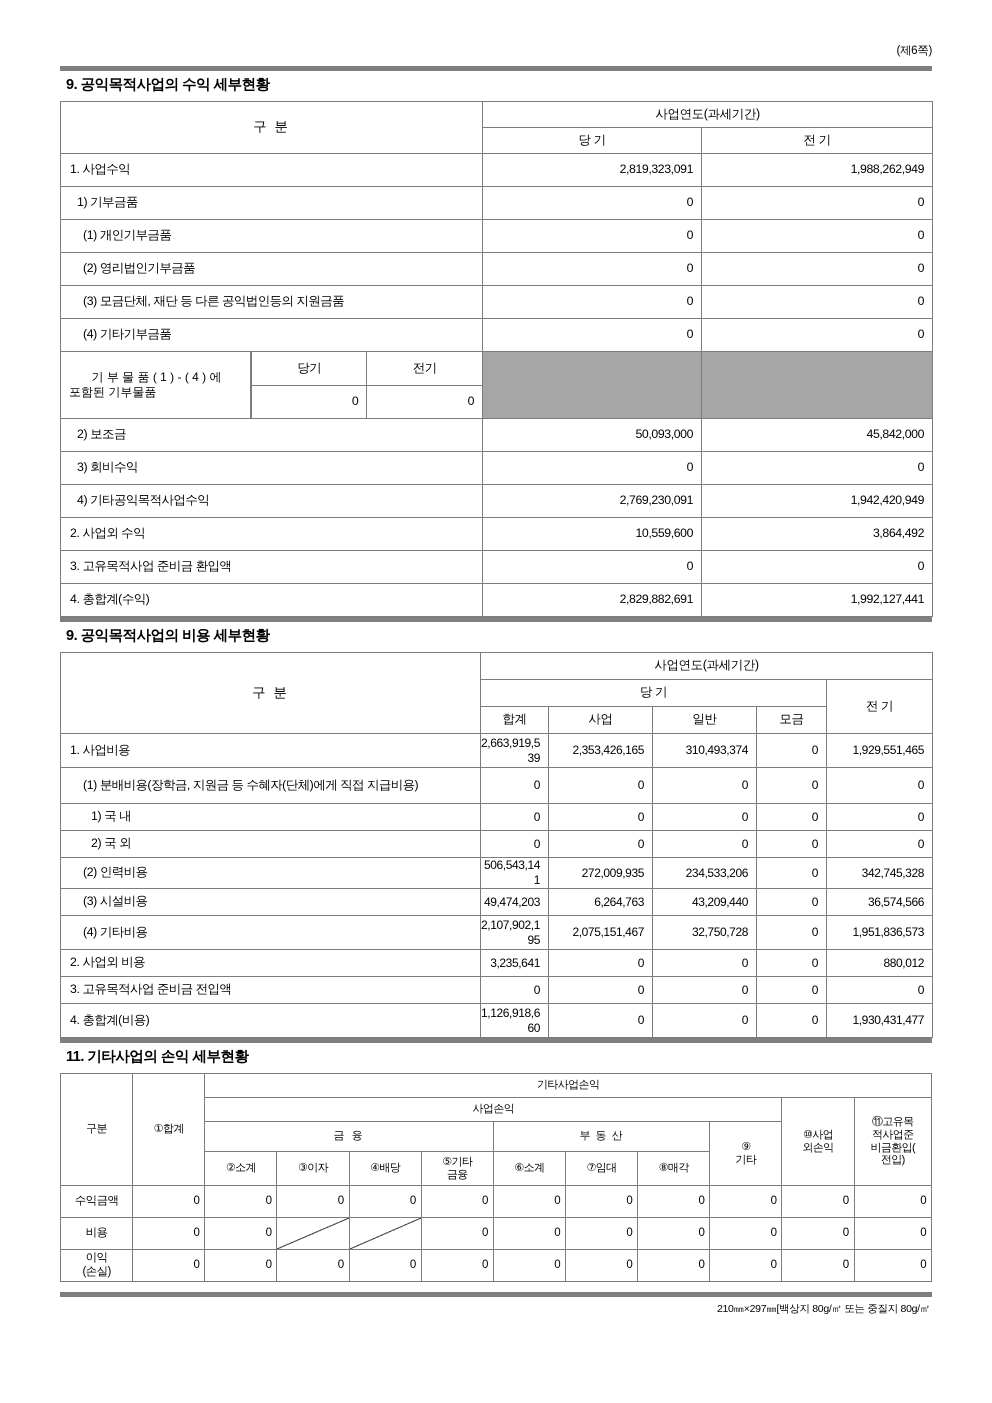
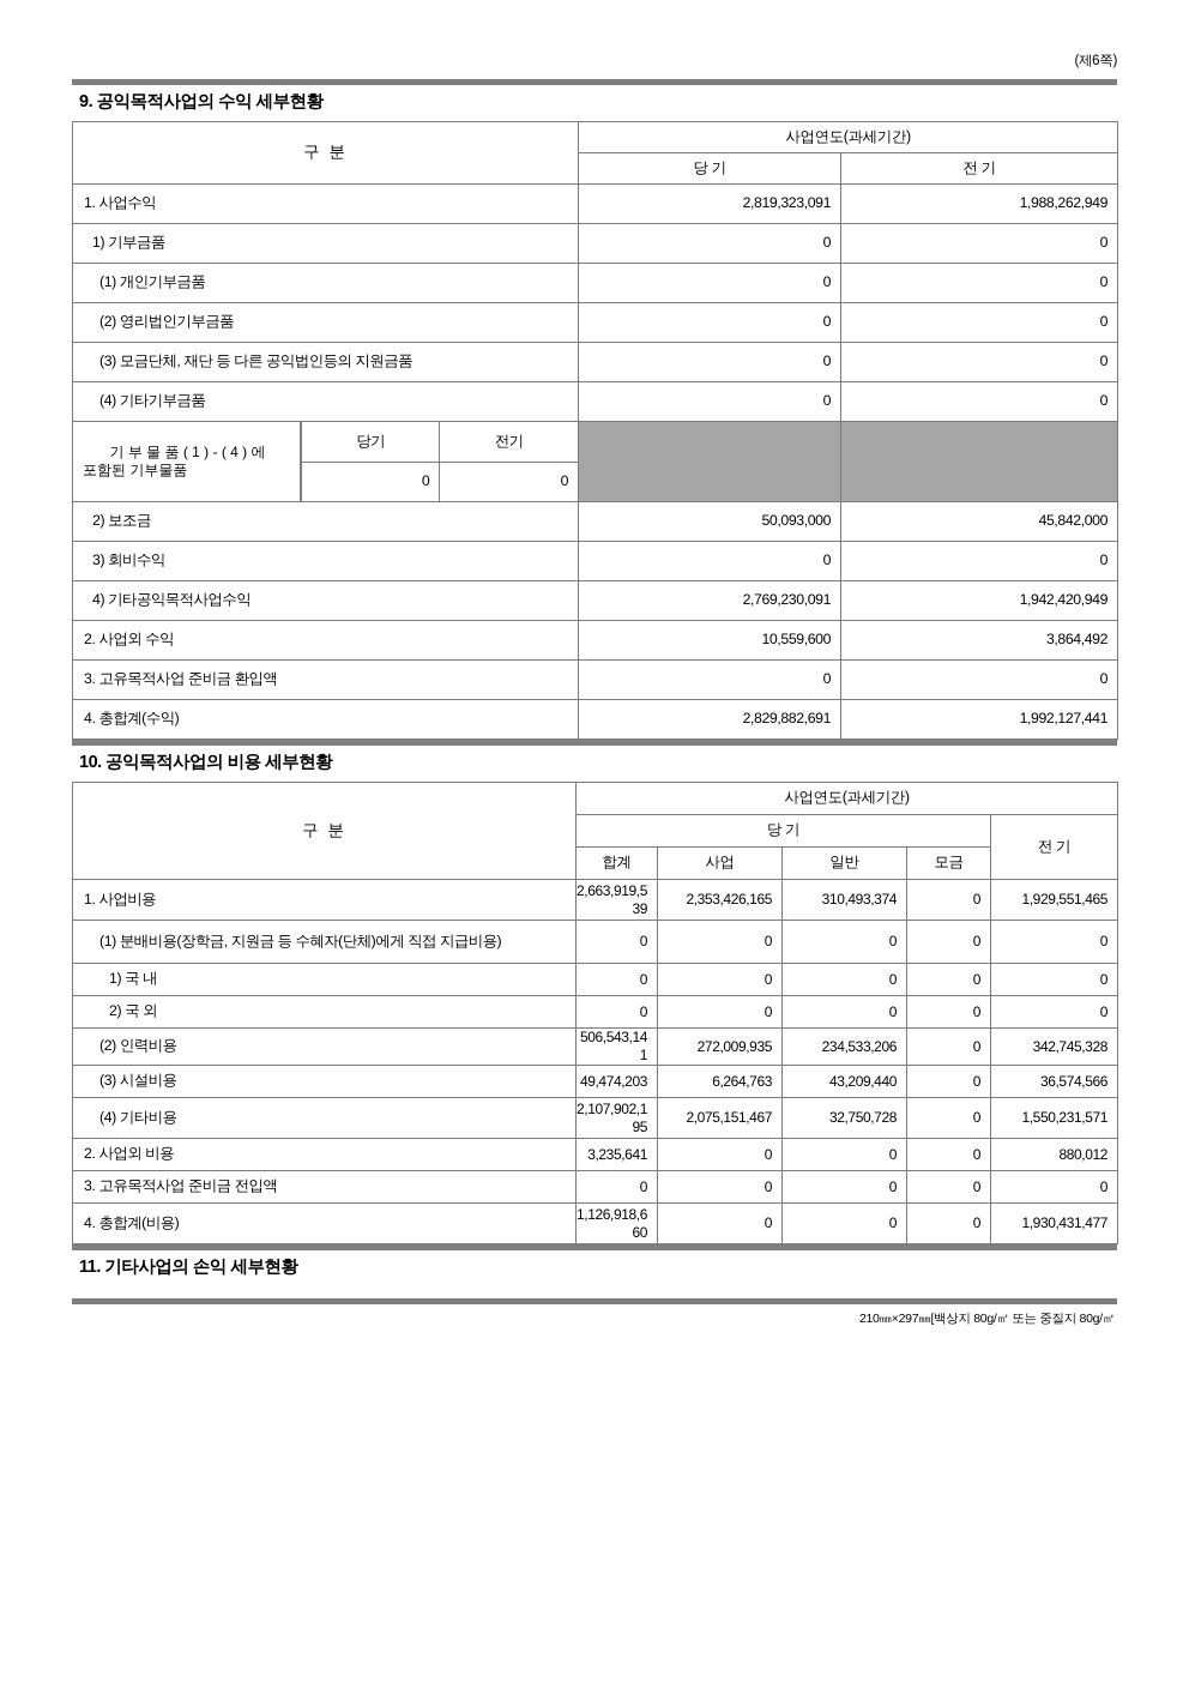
  (제6쪽)
  9. 공익목적사업의 수익 세부현황
  구 분	사업연도(과세기간)
  당 기	전 기
  1. 사업수익	2,819,323,091	1,988,262,949
  1) 기부금품	0	0
  (1) 개인기부금품	0	0
  (2) 영리법인기부금품	0	0
  (3) 모금단체, 재단 등 다른 공익법인등의 지원금품	0	0
  (4) 기타기부금품	0	0
  기 부 물 품 ( 1 ) - ( 4 ) 에 포함된 기부물품
  당기	전기
  0	0
  2) 보조금	50,093,000	45,842,000
  3) 회비수익	0	0
  4) 기타공익목적사업수익	2,769,230,091	1,942,420,949
  2. 사업외 수익	10,559,600	3,864,492
  3. 고유목적사업 준비금 환입액	0	0
  4. 총합계(수익)	2,829,882,691	1,992,127,441
- 9. 공익목적사업의 비용 세부현황
+ 10. 공익목적사업의 비용 세부현황
  구 분	사업연도(과세기간)
  당 기	전 기
  합계	사업	일반	모금
  1. 사업비용	2,663,919,539	2,353,426,165	310,493,374	0	1,929,551,465
  (1) 분배비용(장학금, 지원금 등 수혜자(단체)에게 직접 지급비용)	0	0	0	0	0
  1) 국 내	0	0	0	0	0
  2) 국 외	0	0	0	0	0
  (2) 인력비용	506,543,141	272,009,935	234,533,206	0	342,745,328
  (3) 시설비용	49,474,203	6,264,763	43,209,440	0	36,574,566
- (4) 기타비용	2,107,902,195	2,075,151,467	32,750,728	0	1,951,836,573
+ (4) 기타비용	2,107,902,195	2,075,151,467	32,750,728	0	1,550,231,571
  2. 사업외 비용	3,235,641	0	0	0	880,012
  3. 고유목적사업 준비금 전입액	0	0	0	0	0
  4. 총합계(비용)	1,126,918,660	0	0	0	1,930,431,477
  11. 기타사업의 손익 세부현황
- 구분	①합계	기타사업손익
- 사업손익	⑩사업 외손익	⑪고유목 적사업준 비금환입( 전입)
- 금 융	부 동 산	⑨ 기타
- ②소계	③이자	④배당	⑤기타 금융	⑥소계	⑦임대	⑧매각
- 수익금액	0	0	0	0	0	0	0	0	0	0	0
- 비용	0	0			0	0	0	0	0	0	0
- 이익 (손실)	0	0	0	0	0	0	0	0	0	0	0
  210㎜×297㎜[백상지 80g/㎡ 또는 중질지 80g/㎡
